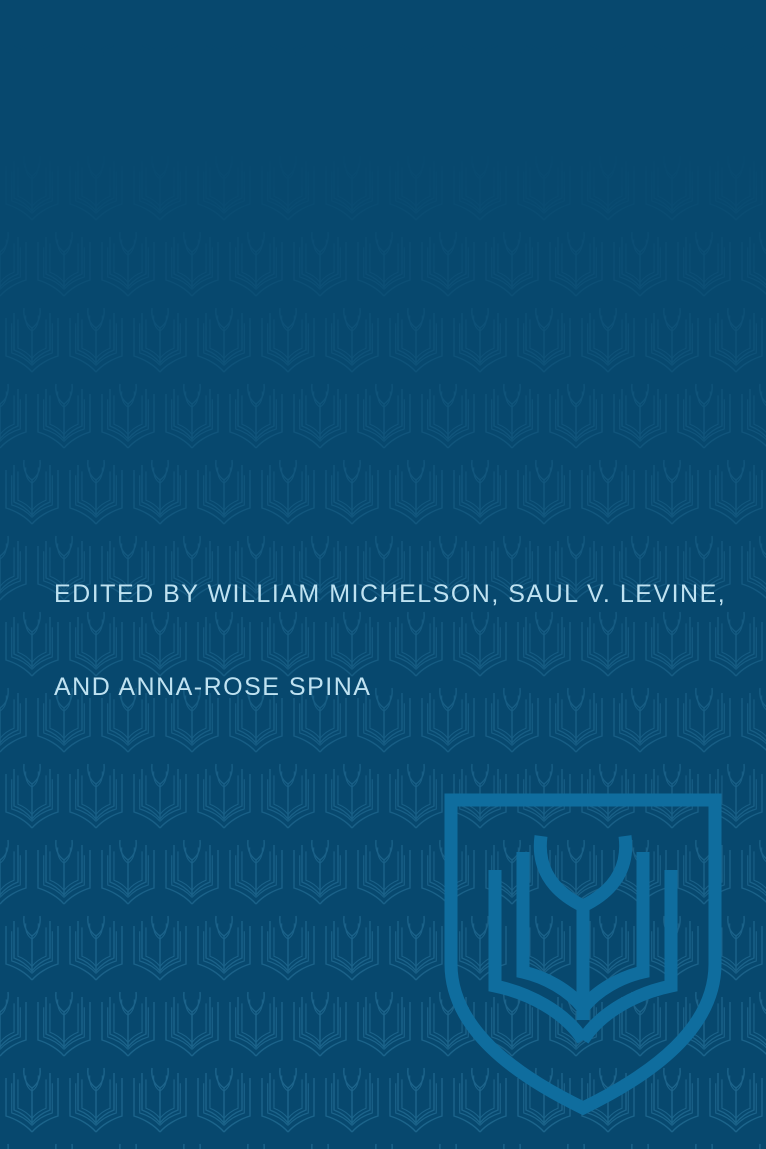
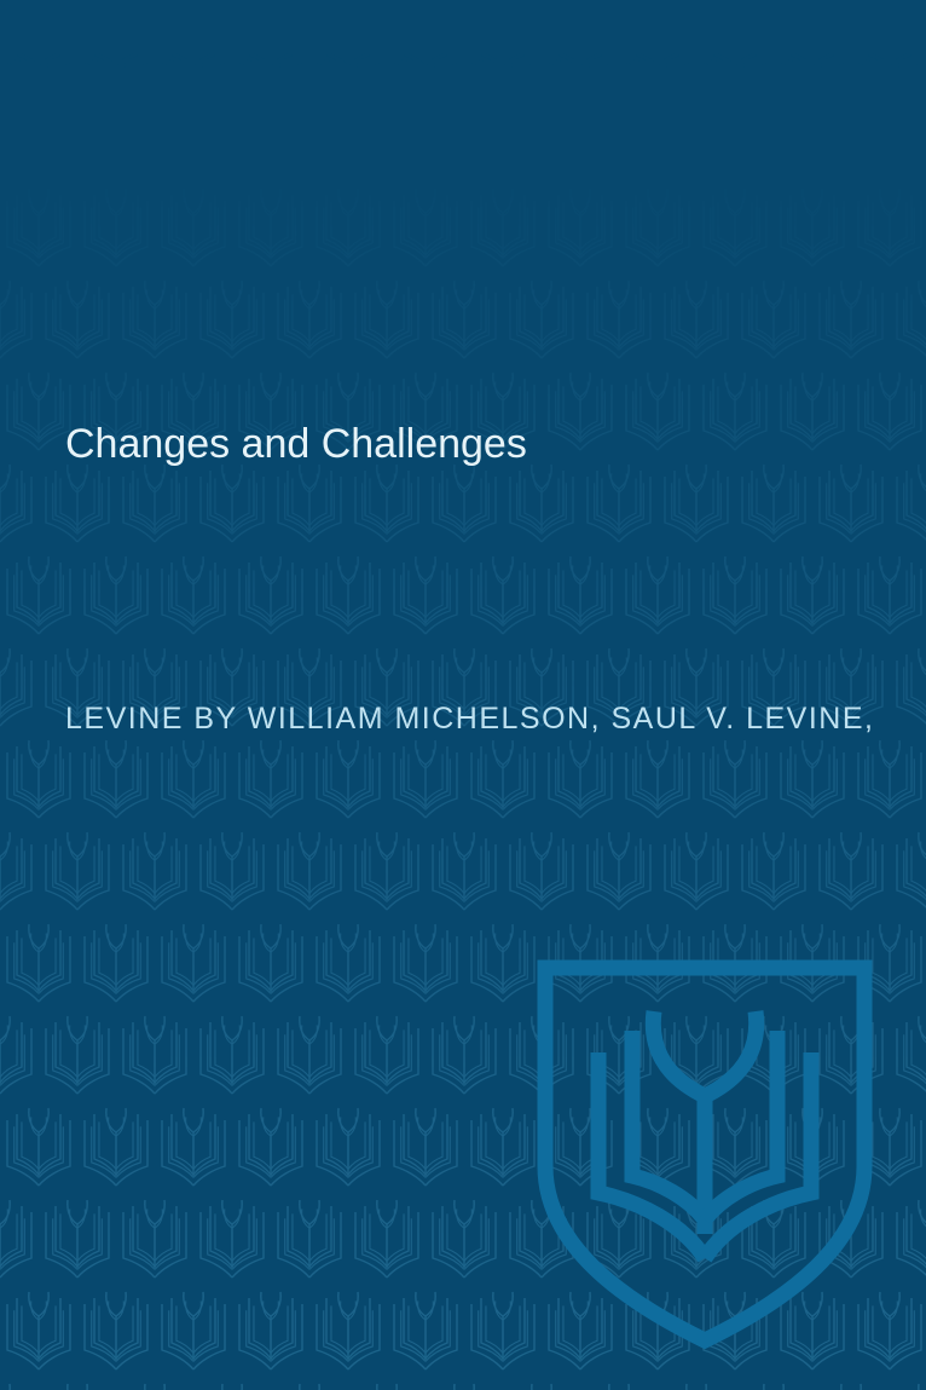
+ Changes and Challenges
- EDITED BY WILLIAM MICHELSON, SAUL V. LEVINE,
+ LEVINE BY WILLIAM MICHELSON, SAUL V. LEVINE,
- AND ANNA-ROSE SPINA
